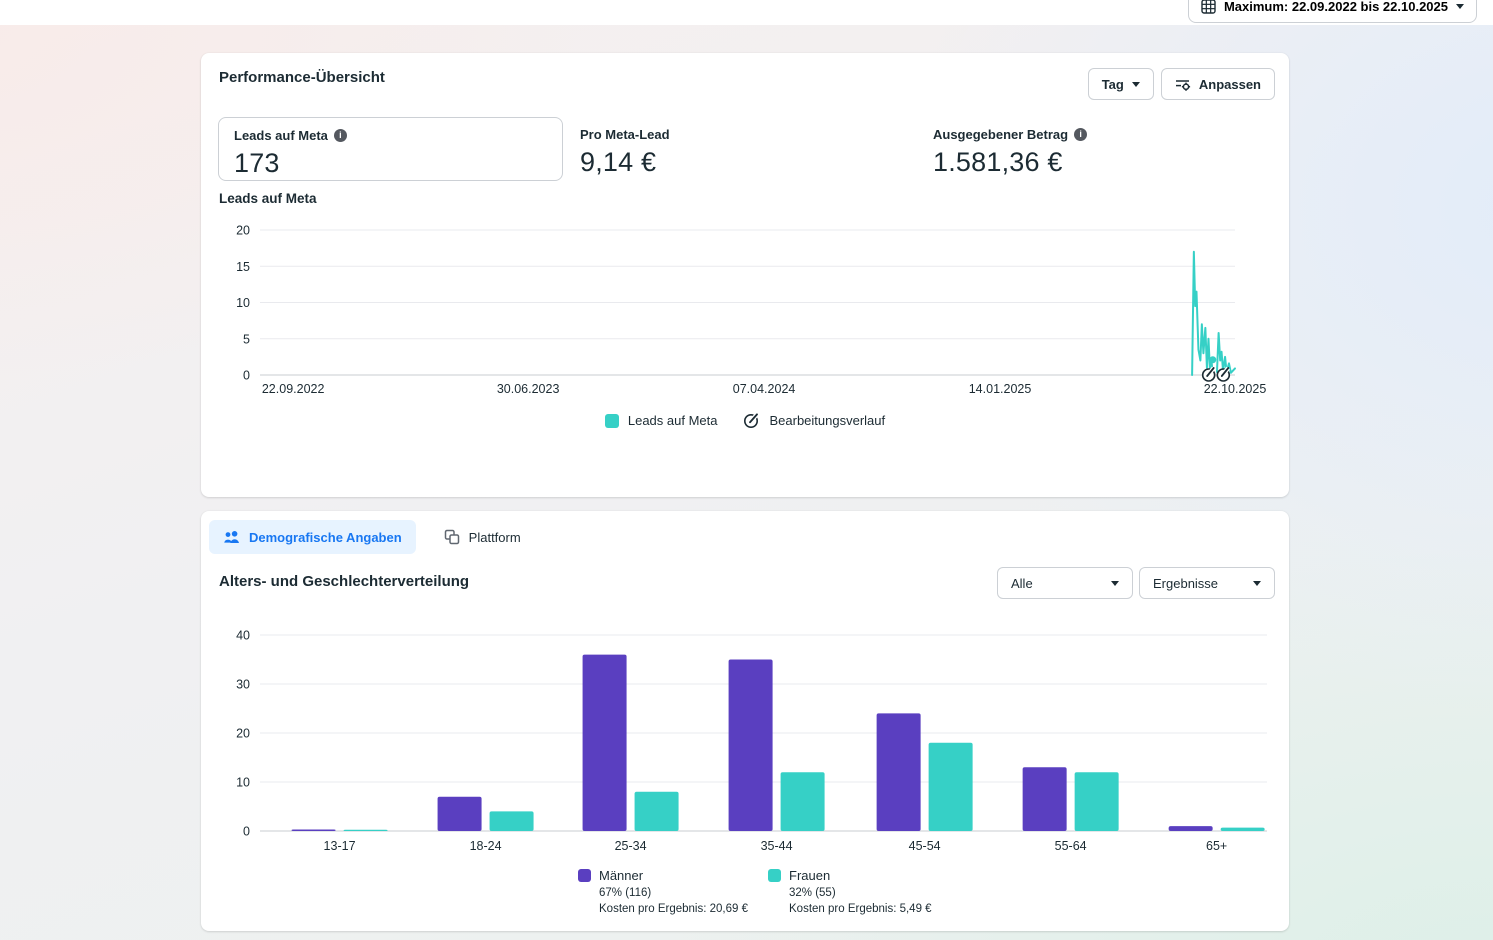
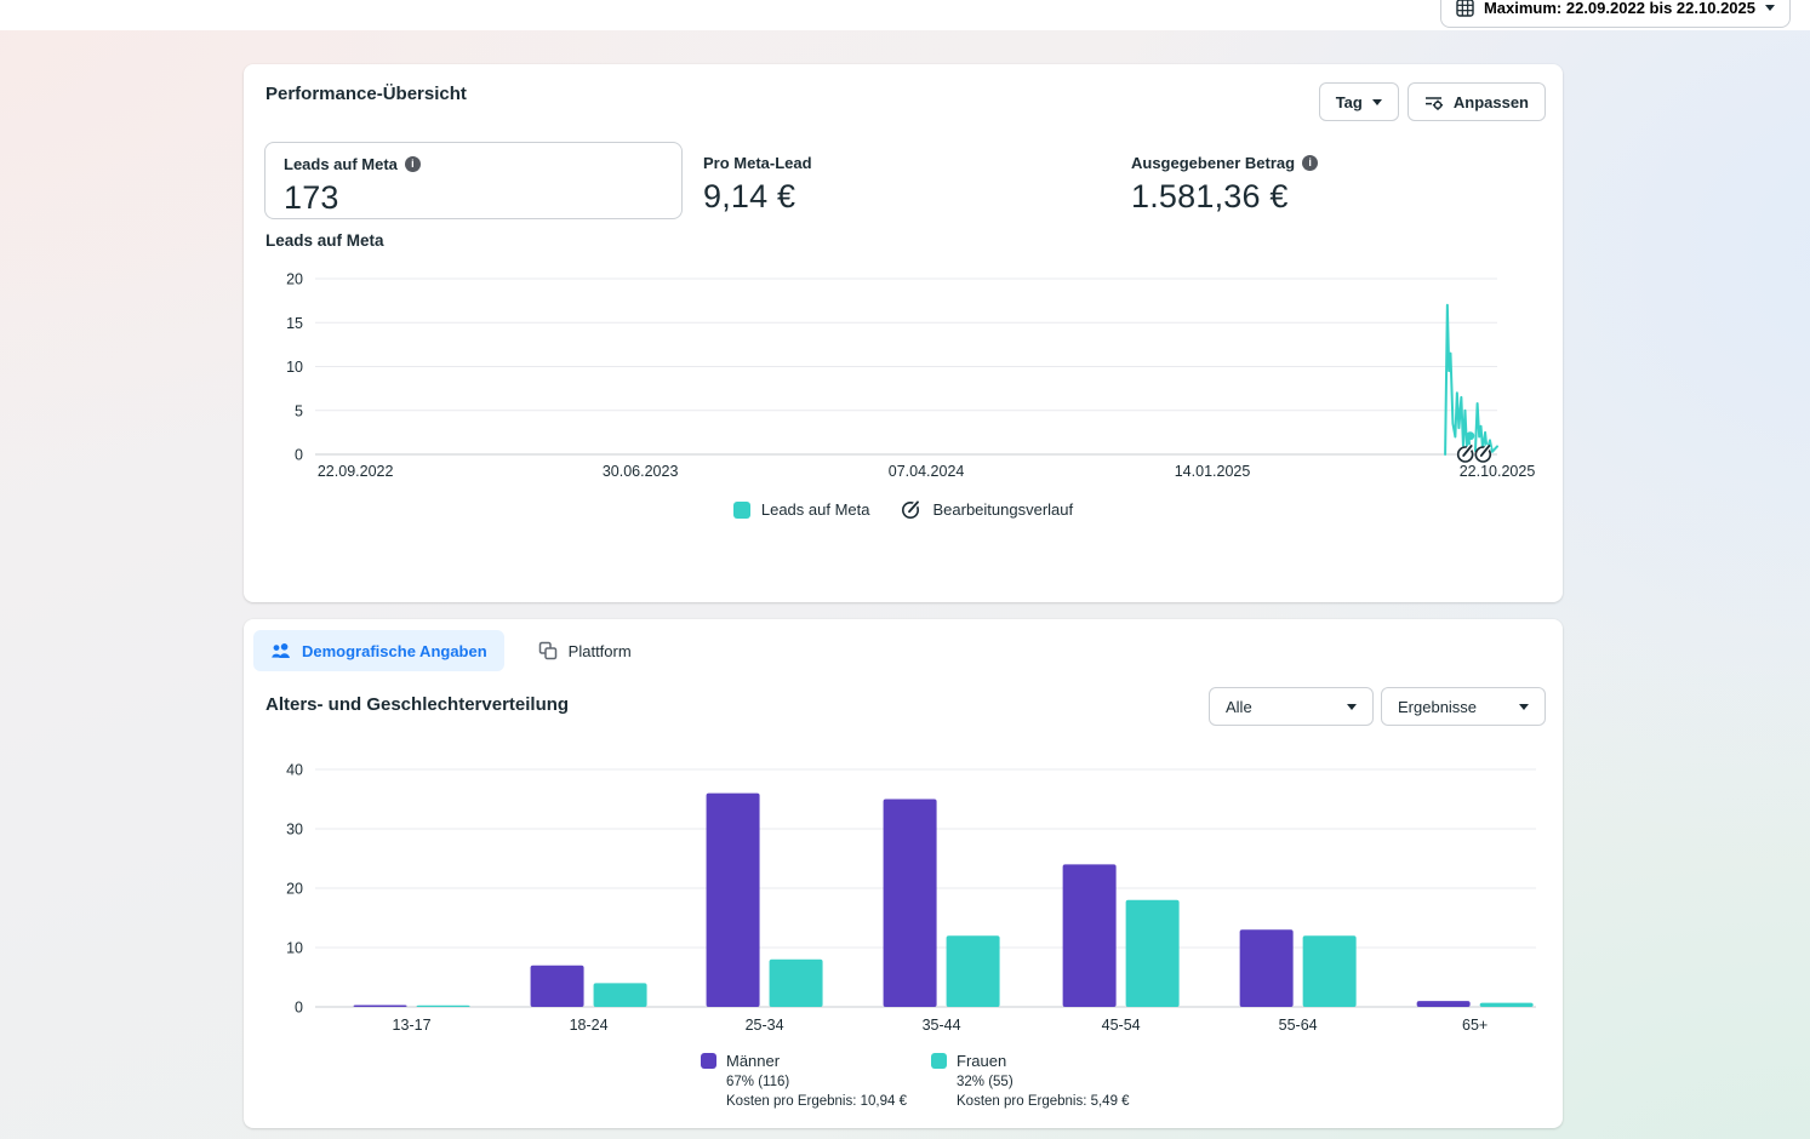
  Maximum: 22.09.2022 bis 22.10.2025
  Performance-Übersicht
  Tag
  Anpassen
  Leads auf Meta
  i
  173
  Pro Meta-Lead
  9,14 €
  Ausgegebener Betrag
  i
  1.581,36 €
  Leads auf Meta
  0
  5
  10
  15
  20
  22.09.2022
  30.06.2023
  07.04.2024
  14.01.2025
  22.10.2025
  Leads auf Meta
  Bearbeitungsverlauf
  Demografische Angaben
  Plattform
  Alters- und Geschlechterverteilung
  Alle
  Ergebnisse
  0
  10
  20
  30
  40
  13-17
  18-24
  25-34
  35-44
  45-54
  55-64
  65+
  Männer
  67% (116)
- Kosten pro Ergebnis: 20,69 €
+ Kosten pro Ergebnis: 10,94 €
  Frauen
  32% (55)
  Kosten pro Ergebnis: 5,49 €
